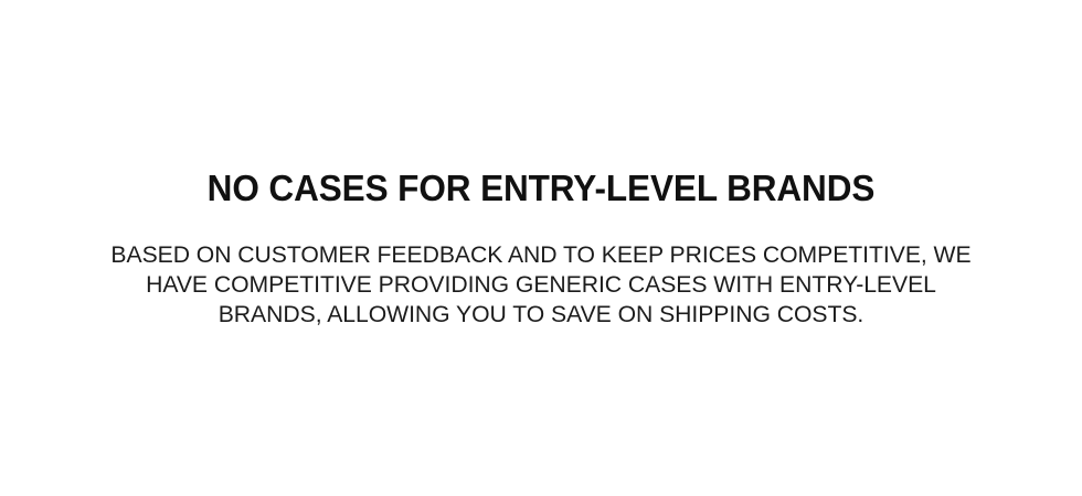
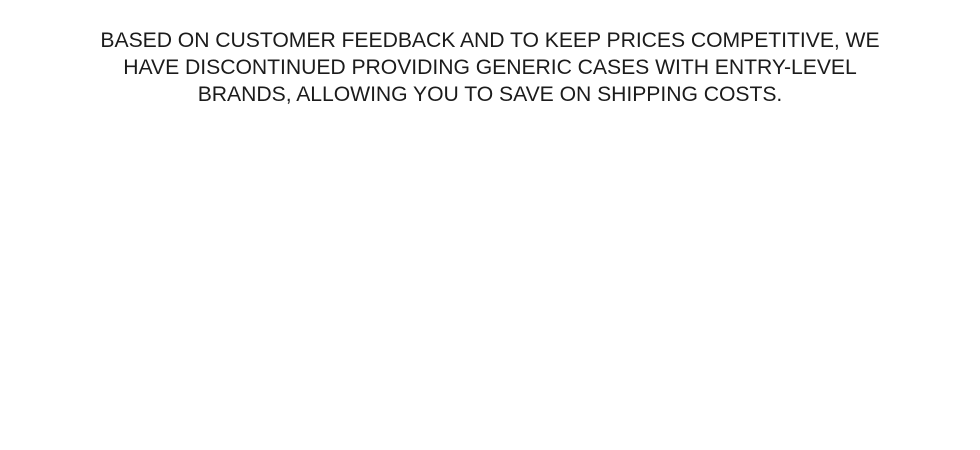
- NO CASES FOR ENTRY-LEVEL BRANDS
- BASED ON CUSTOMER FEEDBACK AND TO KEEP PRICES COMPETITIVE, WE HAVE COMPETITIVE PROVIDING GENERIC CASES WITH ENTRY-LEVEL BRANDS, ALLOWING YOU TO SAVE ON SHIPPING COSTS.
+ BASED ON CUSTOMER FEEDBACK AND TO KEEP PRICES COMPETITIVE, WE HAVE DISCONTINUED PROVIDING GENERIC CASES WITH ENTRY-LEVEL BRANDS, ALLOWING YOU TO SAVE ON SHIPPING COSTS.
